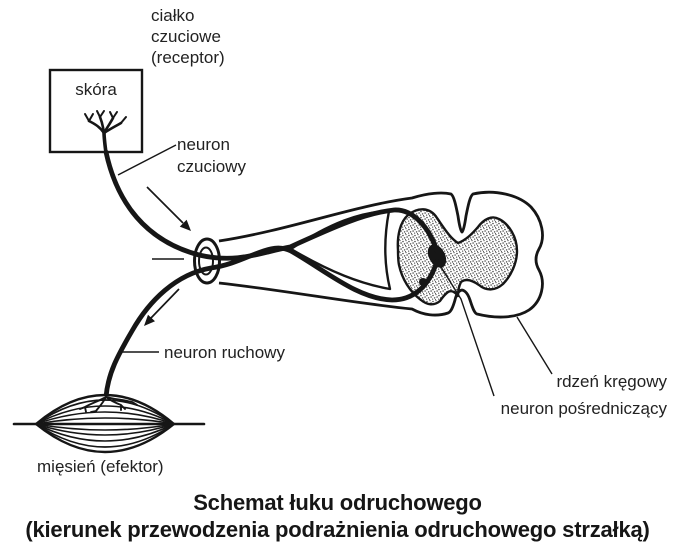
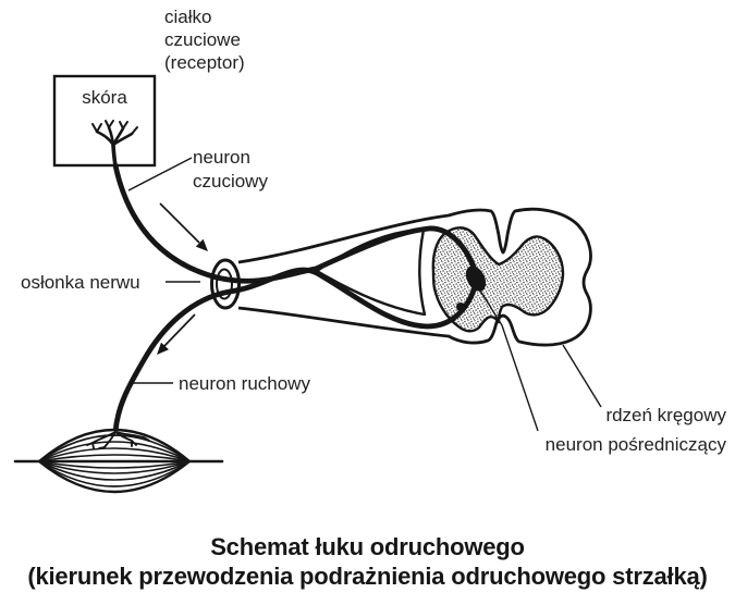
  ciałko
  czuciowe
  (receptor)
  skóra
  neuron
  czuciowy
+ osłonka nerwu
  neuron ruchowy
- mięsień (efektor)
  rdzeń kręgowy
  neuron pośredniczący
  Schemat łuku odruchowego
  (kierunek przewodzenia podrażnienia odruchowego strzałką)
